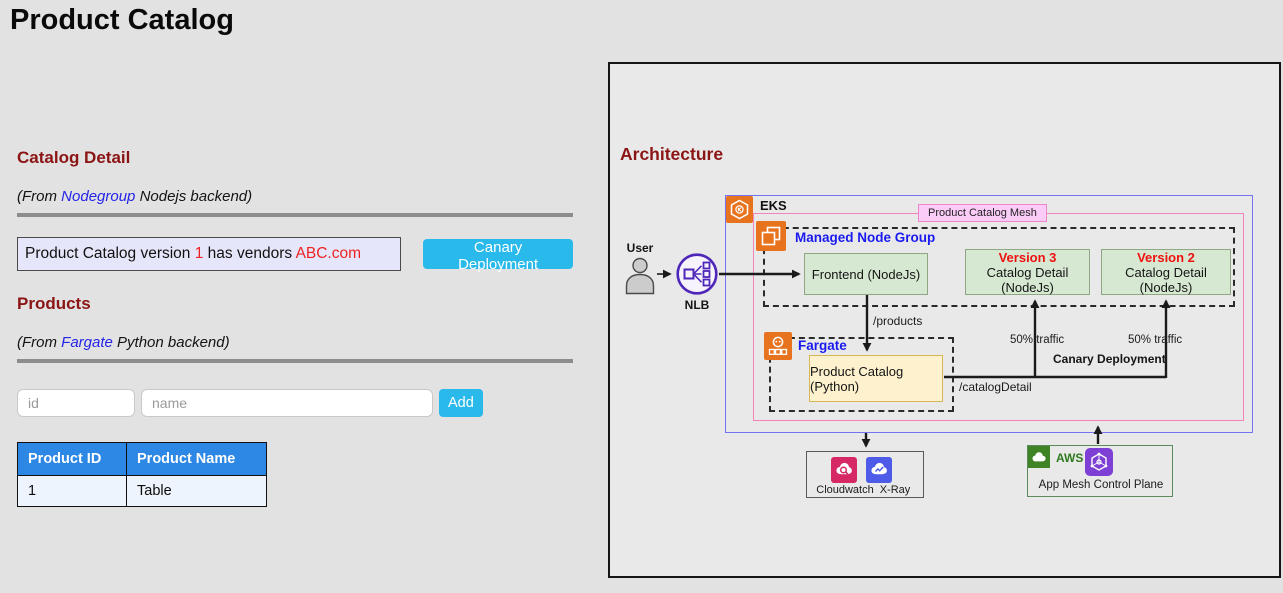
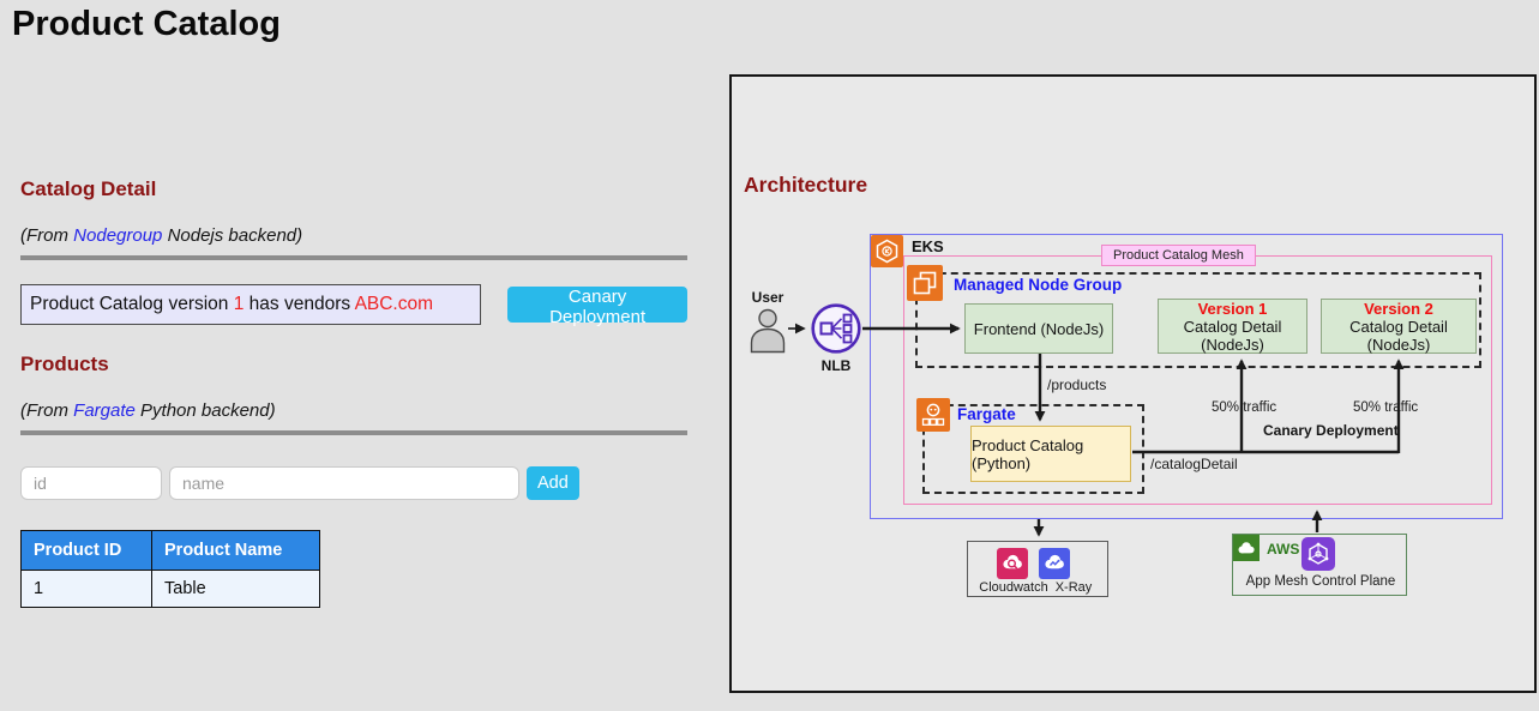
  Product Catalog
  Catalog Detail
  (From Nodegroup Nodejs backend)
  Product Catalog version 1 has vendors ABC.com
  Canary Deployment
  Products
  (From Fargate Python backend)
  id
  name
  Add
  Product ID	Product Name
  1	Table
  Architecture
  Product Catalog Mesh
  EKS
  Managed Node Group
  User
  NLB
  Frontend (NodeJs)
- Version 3
+ Version 1
  Catalog Detail (NodeJs)
  Version 2
  Catalog Detail (NodeJs)
  Fargate
  Product Catalog (Python)
  /products
  /catalogDetail
  50% traffic
  50% traffic
  Canary Deployment
  Cloudwatch
  X-Ray
  AWS
  App Mesh Control Plane
